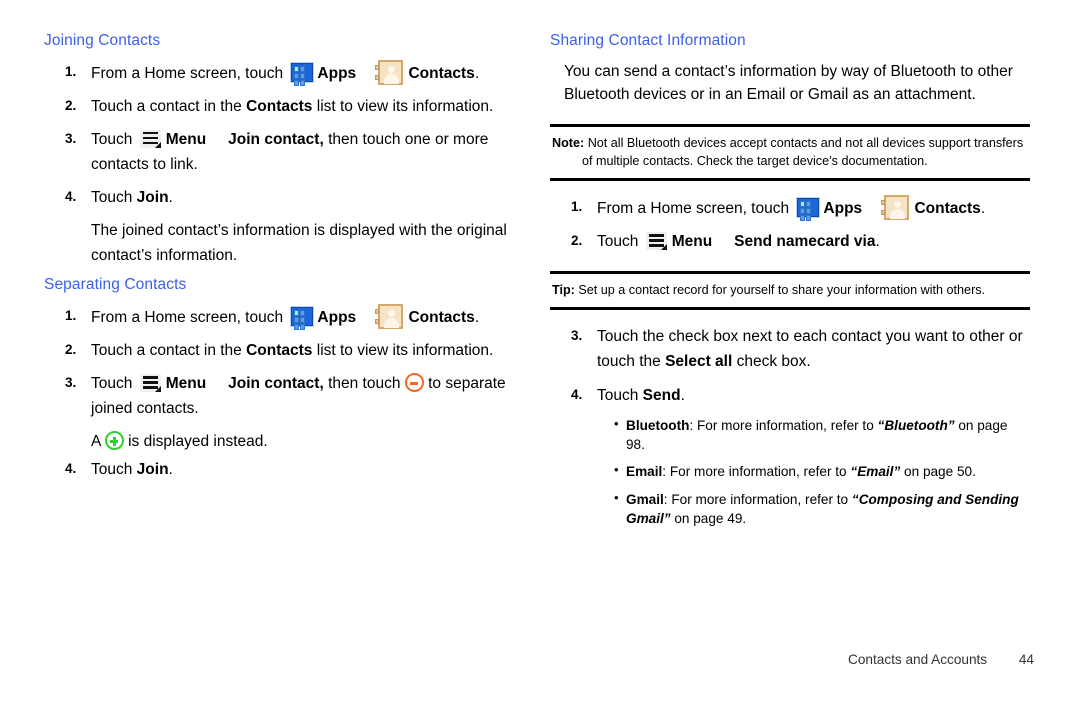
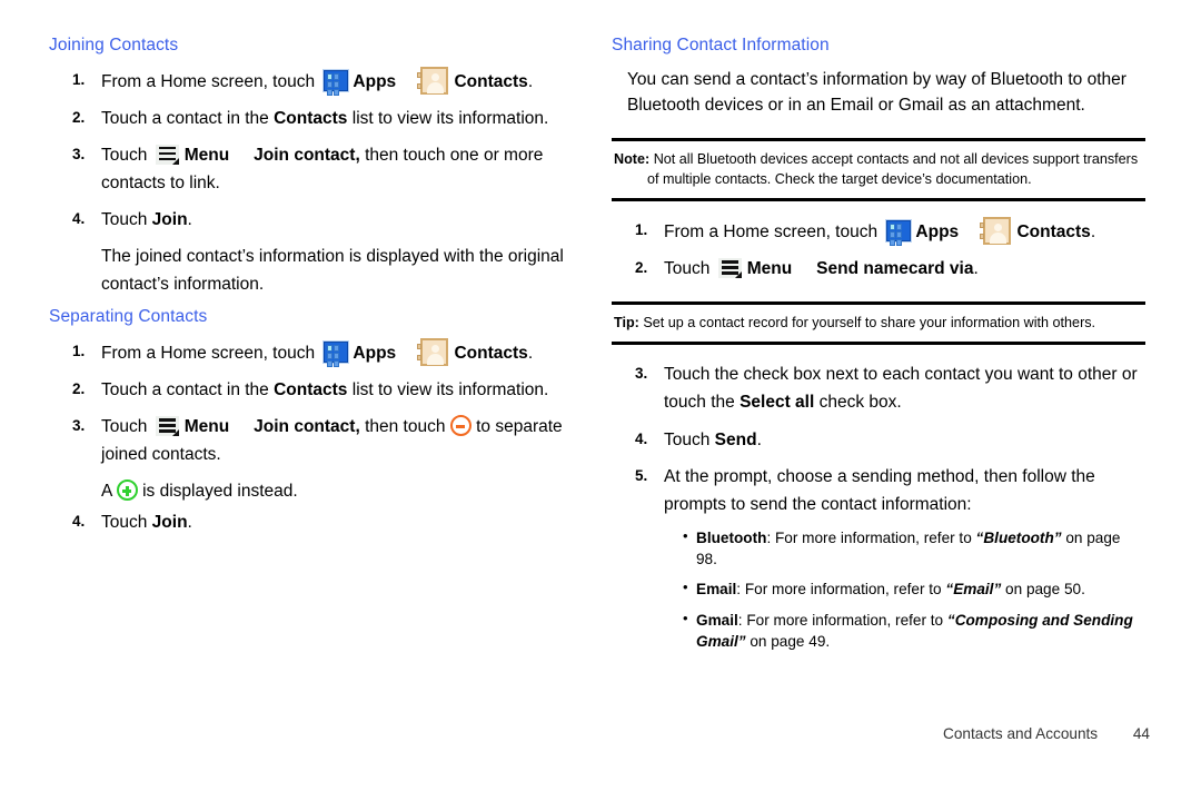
  Joining Contacts
  1.
  From a Home screen, touch Apps Contacts.
  2.
  Touch a contact in the Contacts list to view its information.
  3.
  Touch Menu Join contact, then touch one or more contacts to link.
  4.
  Touch Join.
  The joined contact’s information is displayed with the original contact’s information.
  Separating Contacts
  1.
  From a Home screen, touch Apps Contacts.
  2.
  Touch a contact in the Contacts list to view its information.
  3.
  Touch Menu Join contact, then touch to separate joined contacts.
  A is displayed instead.
  4.
  Touch Join.
  Sharing Contact Information
  You can send a contact’s information by way of Bluetooth to other Bluetooth devices or in an Email or Gmail as an attachment.
  Note: Not all Bluetooth devices accept contacts and not all devices support transfers of multiple contacts. Check the target device’s documentation.
  1.
  From a Home screen, touch Apps Contacts.
  2.
  Touch Menu Send namecard via.
  Tip: Set up a contact record for yourself to share your information with others.
  3.
  Touch the check box next to each contact you want to other or touch the Select all check box.
  4.
  Touch Send.
+ 5.
+ At the prompt, choose a sending method, then follow the prompts to send the contact information:
  •
  Bluetooth: For more information, refer to “Bluetooth” on page 98.
  •
  Email: For more information, refer to “Email” on page 50.
  •
  Gmail: For more information, refer to “Composing and Sending Gmail” on page 49.
  Contacts and Accounts 44
